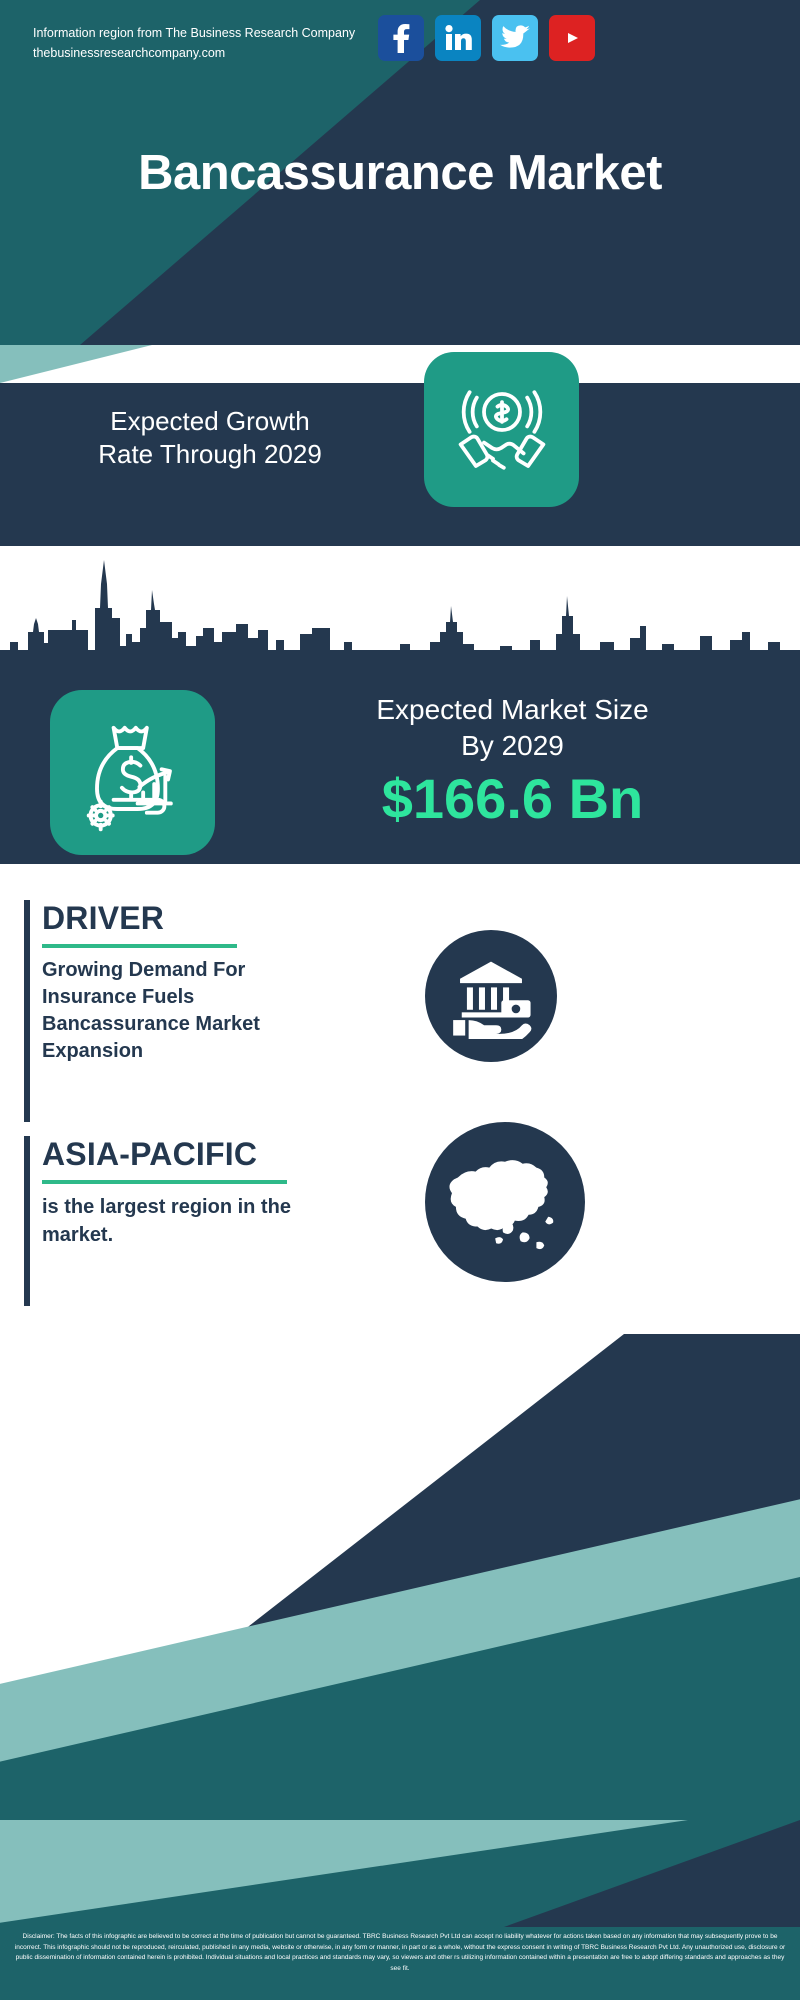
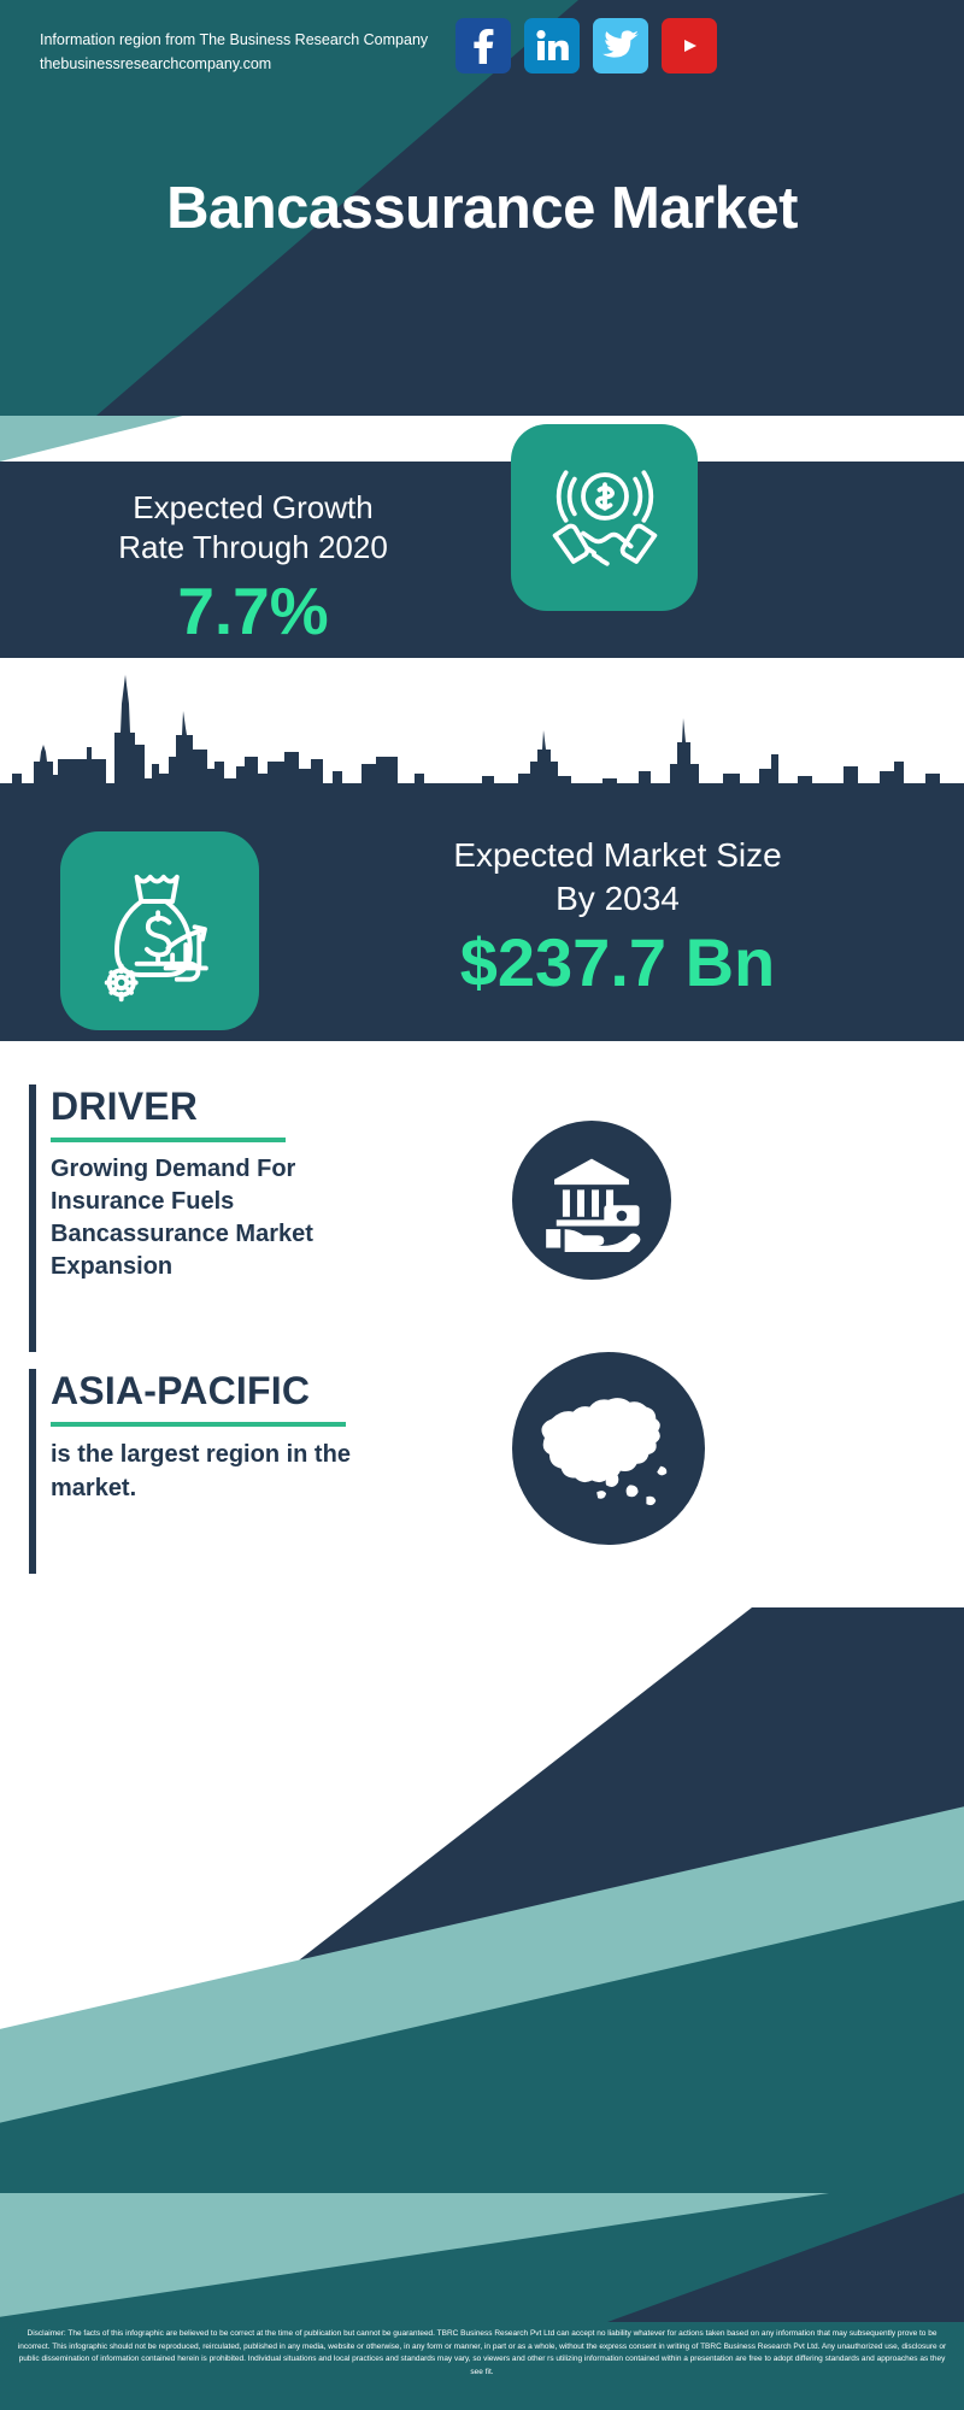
  Bancassurance Market
  Expected Growth
- Rate Through 2029
+ Rate Through 2020
+ 7.7%
  Expected Market Size
- By 2029
+ By 2034
- $166.6 Bn
+ $237.7 Bn
  DRIVER
  Growing Demand For Insurance Fuels Bancassurance Market Expansion
  ASIA-PACIFIC
  is the largest region in the market.
  Information region from The Business Research Company
  thebusinessresearchcompany.com
